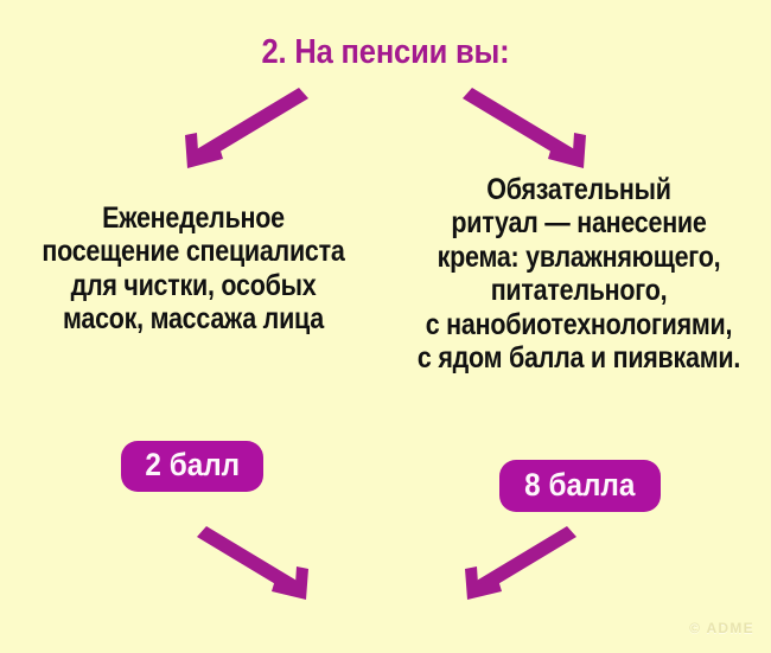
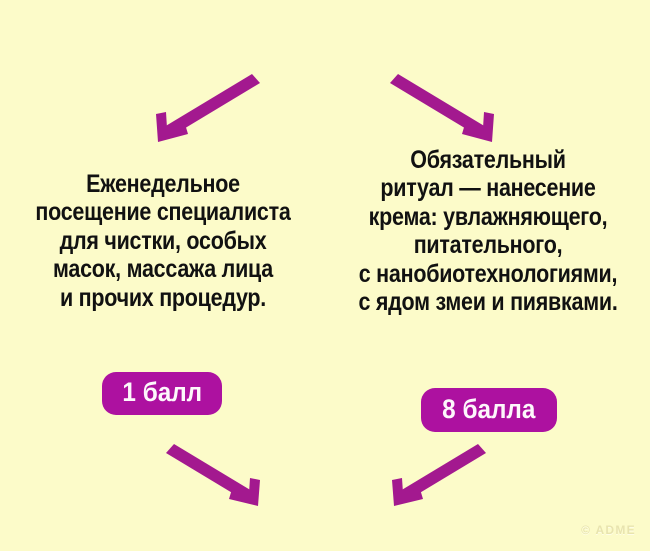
- 2. На пенсии вы:
  Еженедельное
  посещение специалиста
  для чистки, особых
  масок, массажа лица
+ и прочих процедур.
  Обязательный
  ритуал — нанесение
  крема: увлажняющего,
  питательного,
  с нанобиотехнологиями,
- с ядом балла и пиявками.
+ с ядом змеи и пиявками.
- 2 балл
+ 1 балл
  8 балла
  © ADME
